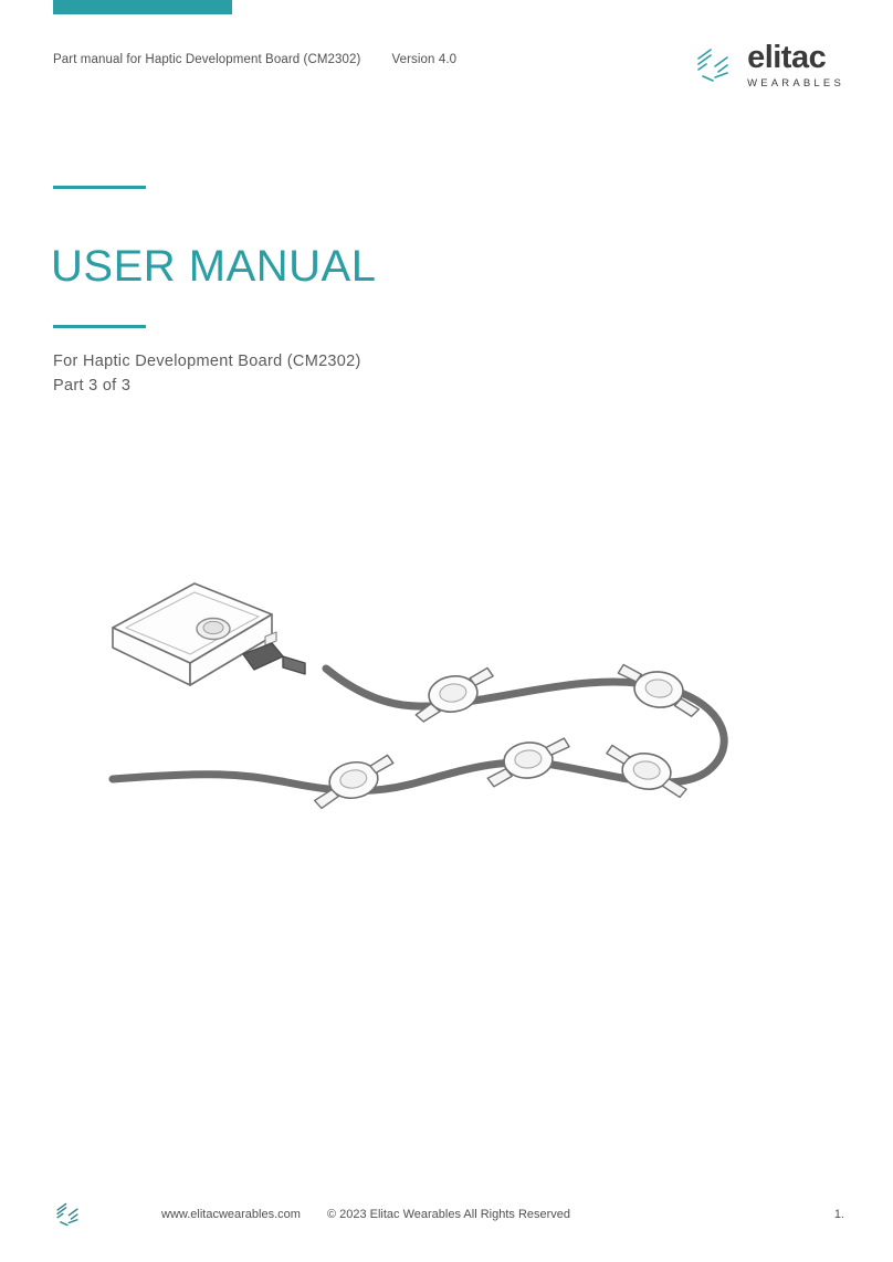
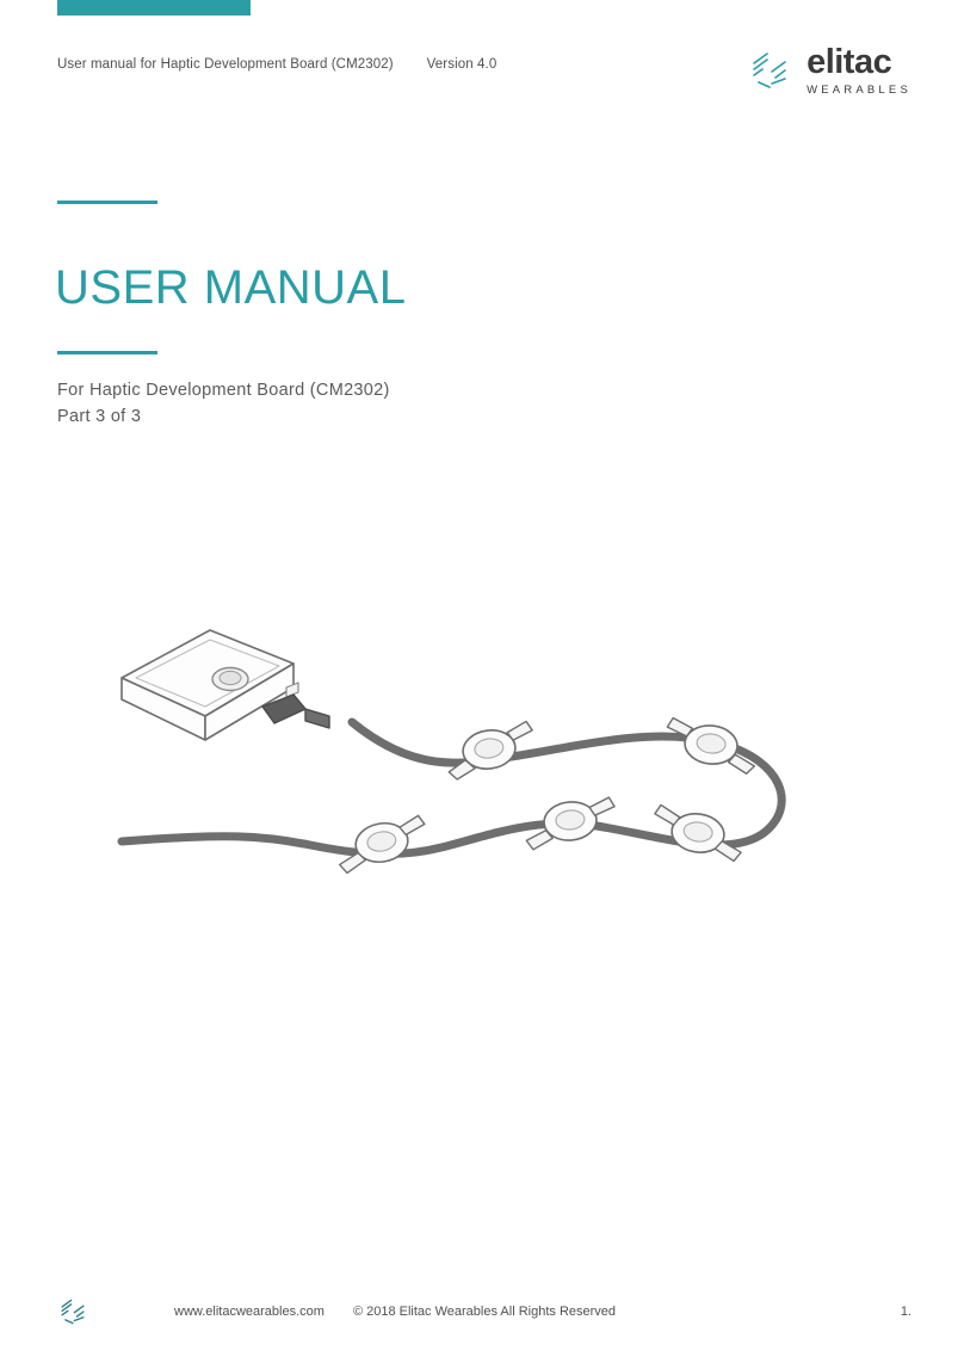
- Part manual for Haptic Development Board (CM2302) Version 4.0
+ User manual for Haptic Development Board (CM2302) Version 4.0
  elitac
  WEARABLES
  USER MANUAL
  For Haptic Development Board (CM2302)
  Part 3 of 3
  www.elitacwearables.com
- © 2023 Elitac Wearables All Rights Reserved
+ © 2018 Elitac Wearables All Rights Reserved
  1.
